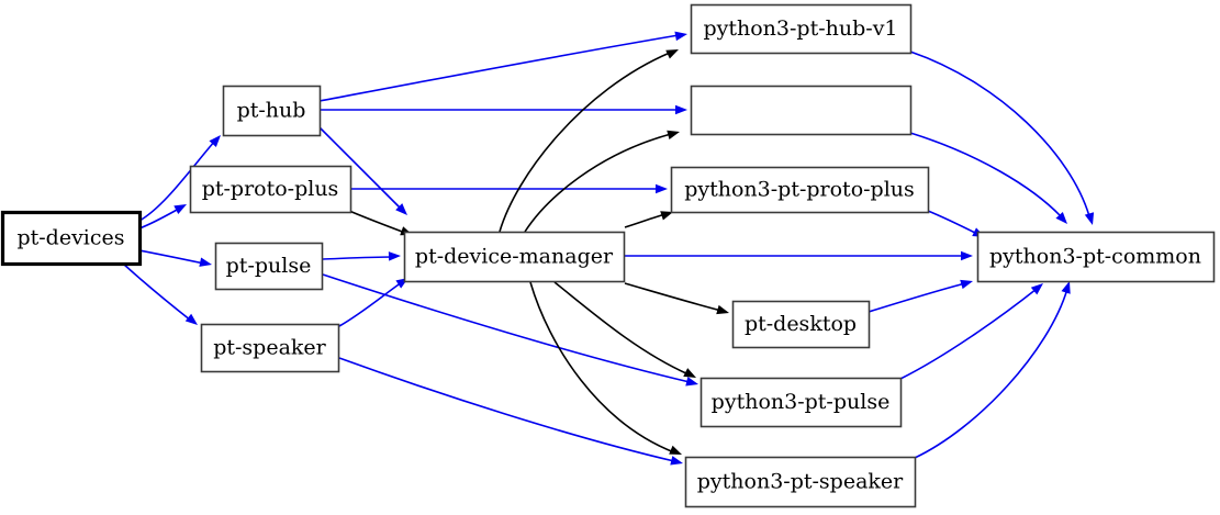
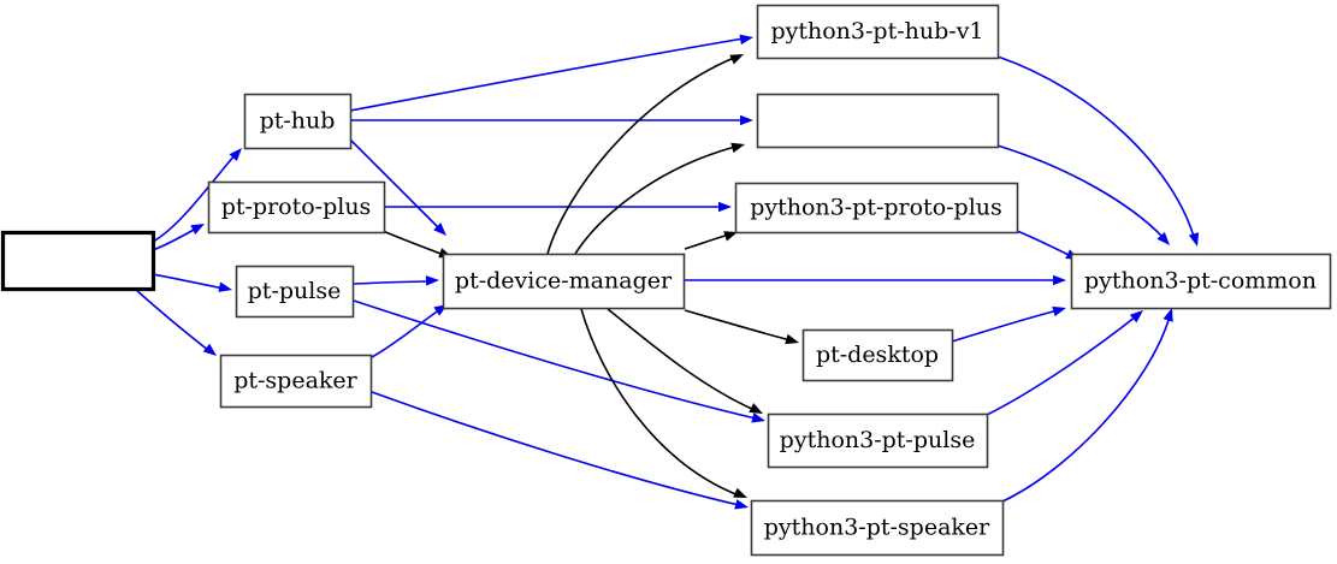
- pt-devices
  pt-hub
  pt-proto-plus
  pt-pulse
  pt-speaker
  pt-device-manager
  python3-pt-hub-v1
  python3-pt-proto-plus
  pt-desktop
  python3-pt-pulse
  python3-pt-speaker
  python3-pt-common
